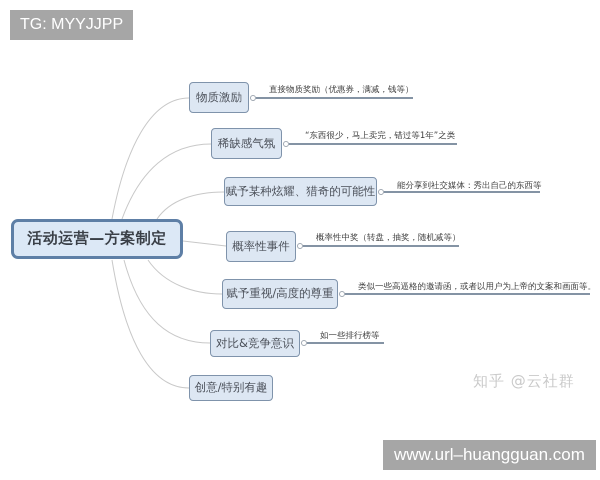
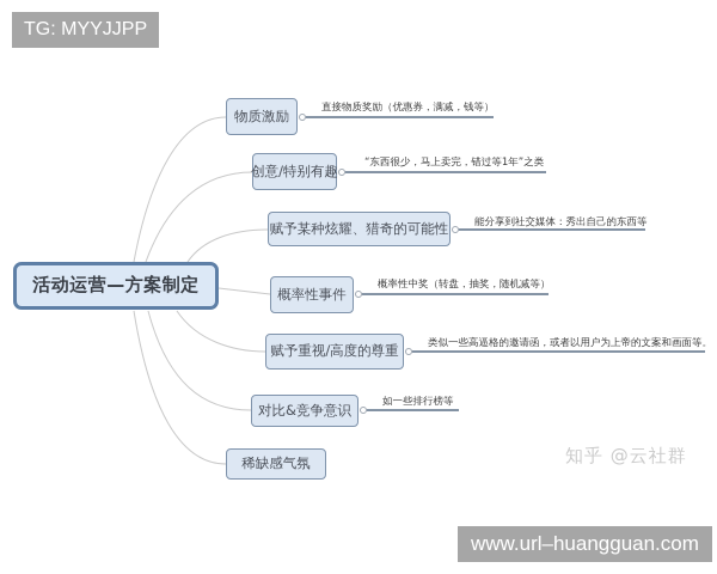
  TG: MYYJJPP
  活动运营—方案制定
  物质激励
  直接物质奖励（优惠券，满减，钱等）
- 稀缺感气氛
+ 创意/特别有趣
  “东西很少，马上卖完，错过等1年”之类
  赋予某种炫耀、猎奇的可能性
  能分享到社交媒体：秀出自己的东西等
  概率性事件
  概率性中奖（转盘，抽奖，随机减等）
  赋予重视/高度的尊重
  类似一些高逼格的邀请函，或者以用户为上帝的文案和画面等。
  对比&竞争意识
  如一些排行榜等
- 创意/特别有趣
+ 稀缺感气氛
  知乎 @云社群
  www.url–huangguan.com
